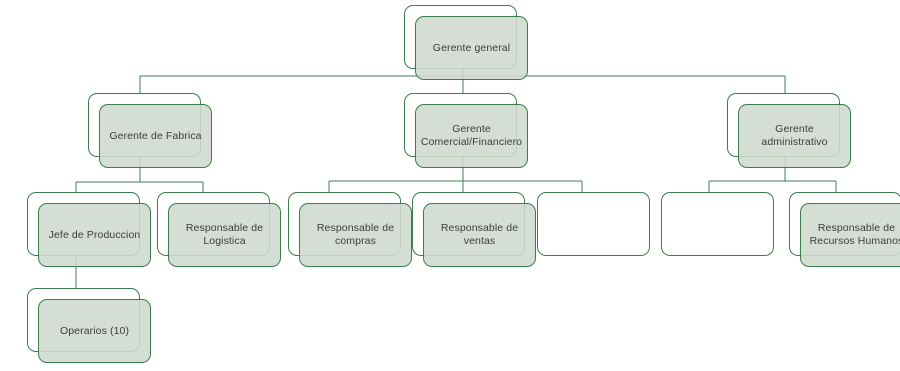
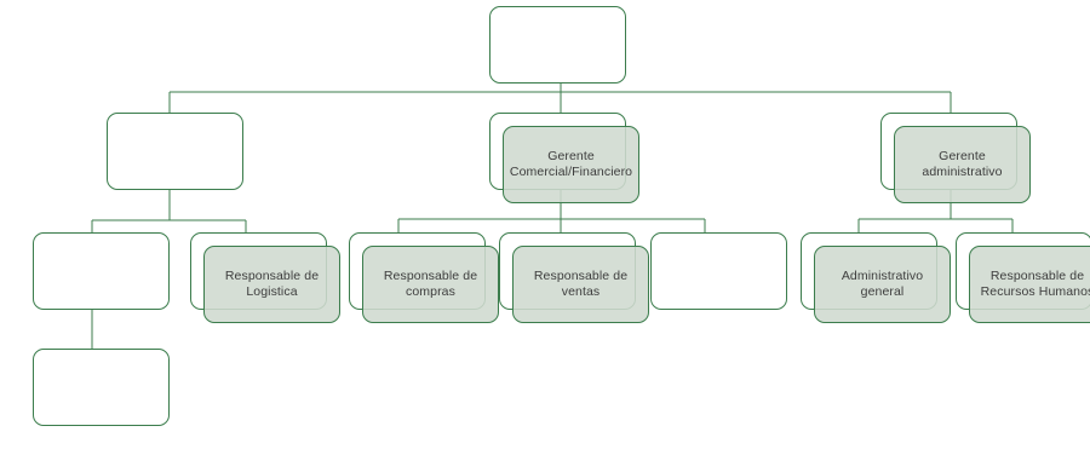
- Gerente general
- Gerente de Fabrica
  Gerente
  Comercial/Financiero
  Gerente
  administrativo
- Jefe de Produccion
  Responsable de
  Logistica
  Responsable de
  compras
  Responsable de
  ventas
+ Administrativo general
  Responsable de
  Recursos Humano
- Operarios (10)
